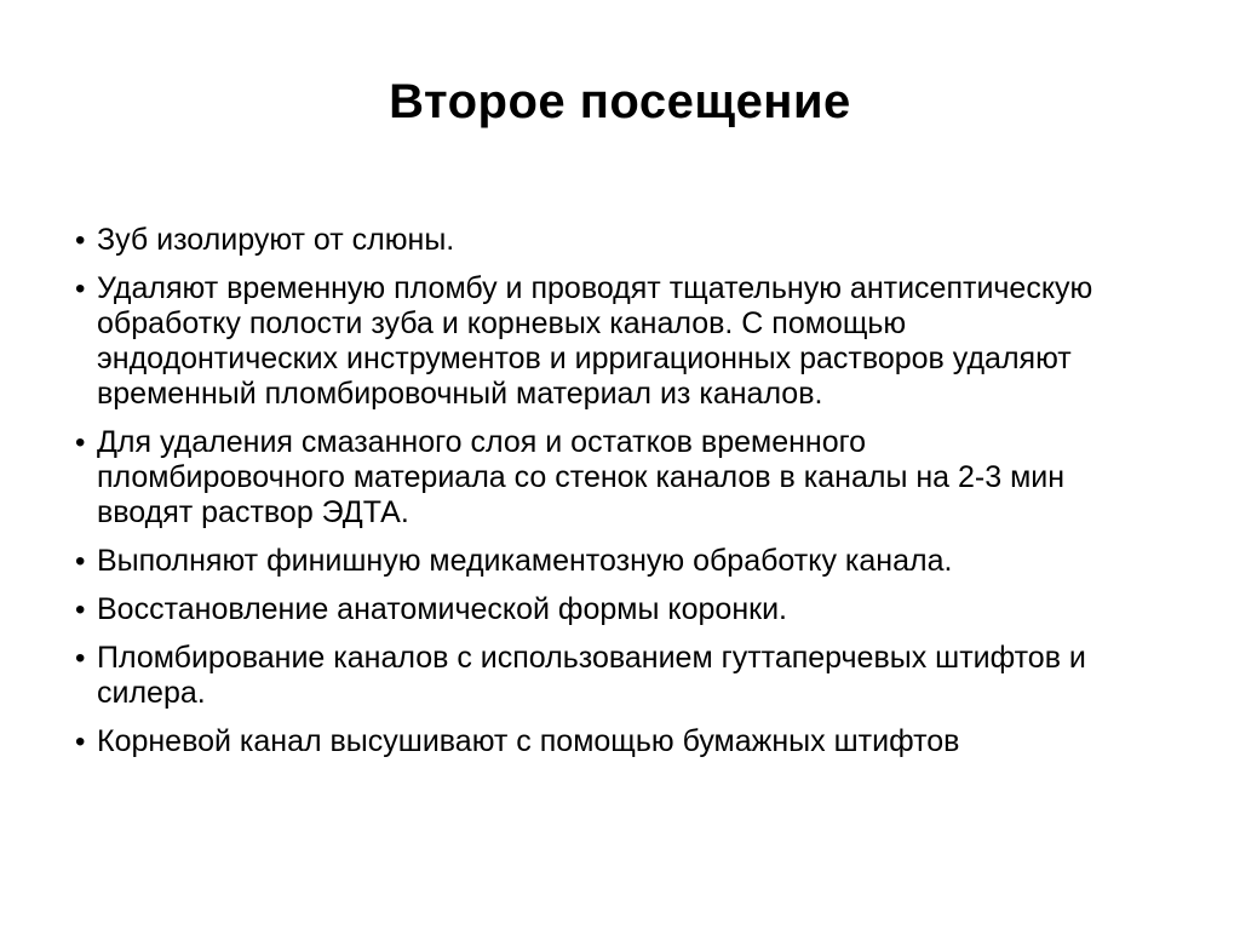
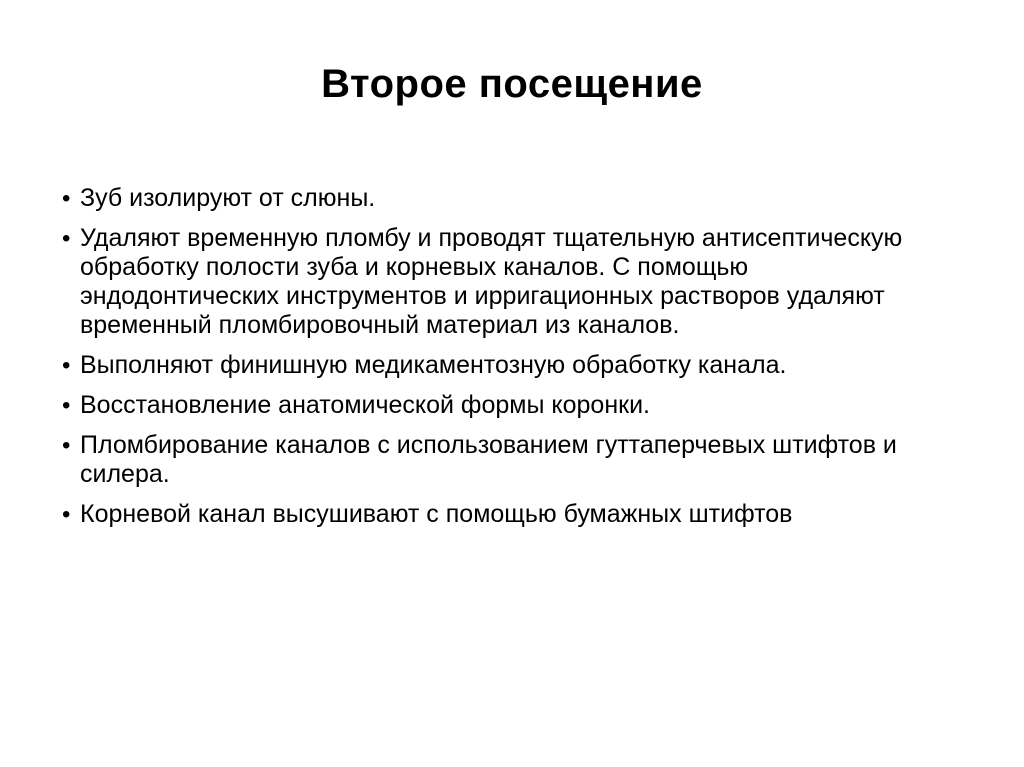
  Второе посещение
  Зуб изолируют от слюны.
  Удаляют временную пломбу и проводят тщательную антисептическую обработку полости зуба и корневых каналов. С помощью эндодонтических инструментов и ирригационных растворов удаляют временный пломбировочный материал из каналов.
- Для удаления смазанного слоя и остатков временного пломбировочного материала со стенок каналов в каналы на 2-3 мин вводят раствор ЭДТА.
  Выполняют финишную медикаментозную обработку канала.
  Восстановление анатомической формы коронки.
  Пломбирование каналов с использованием гуттаперчевых штифтов и силера.
  Корневой канал высушивают с помощью бумажных штифтов
